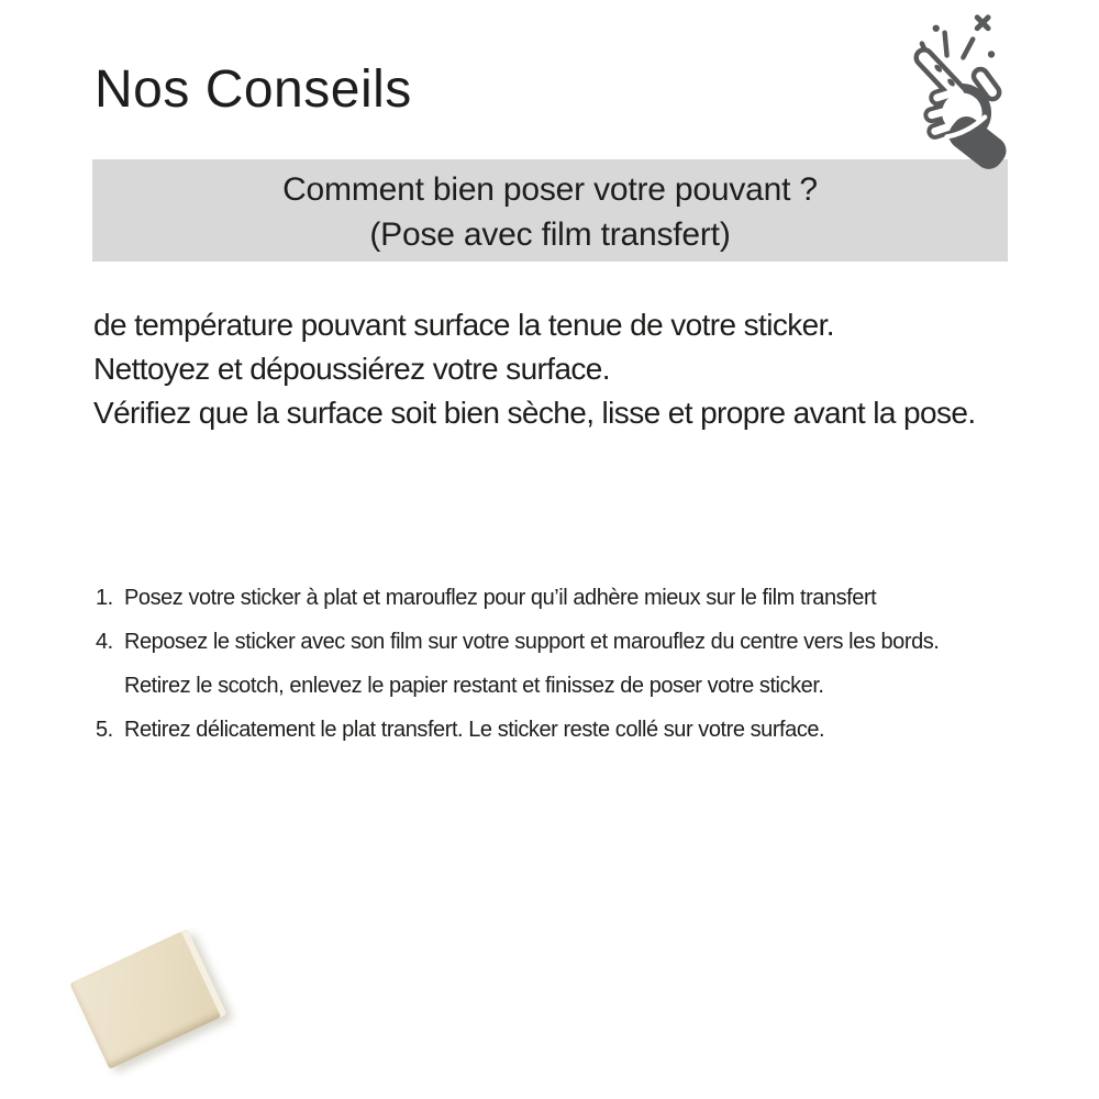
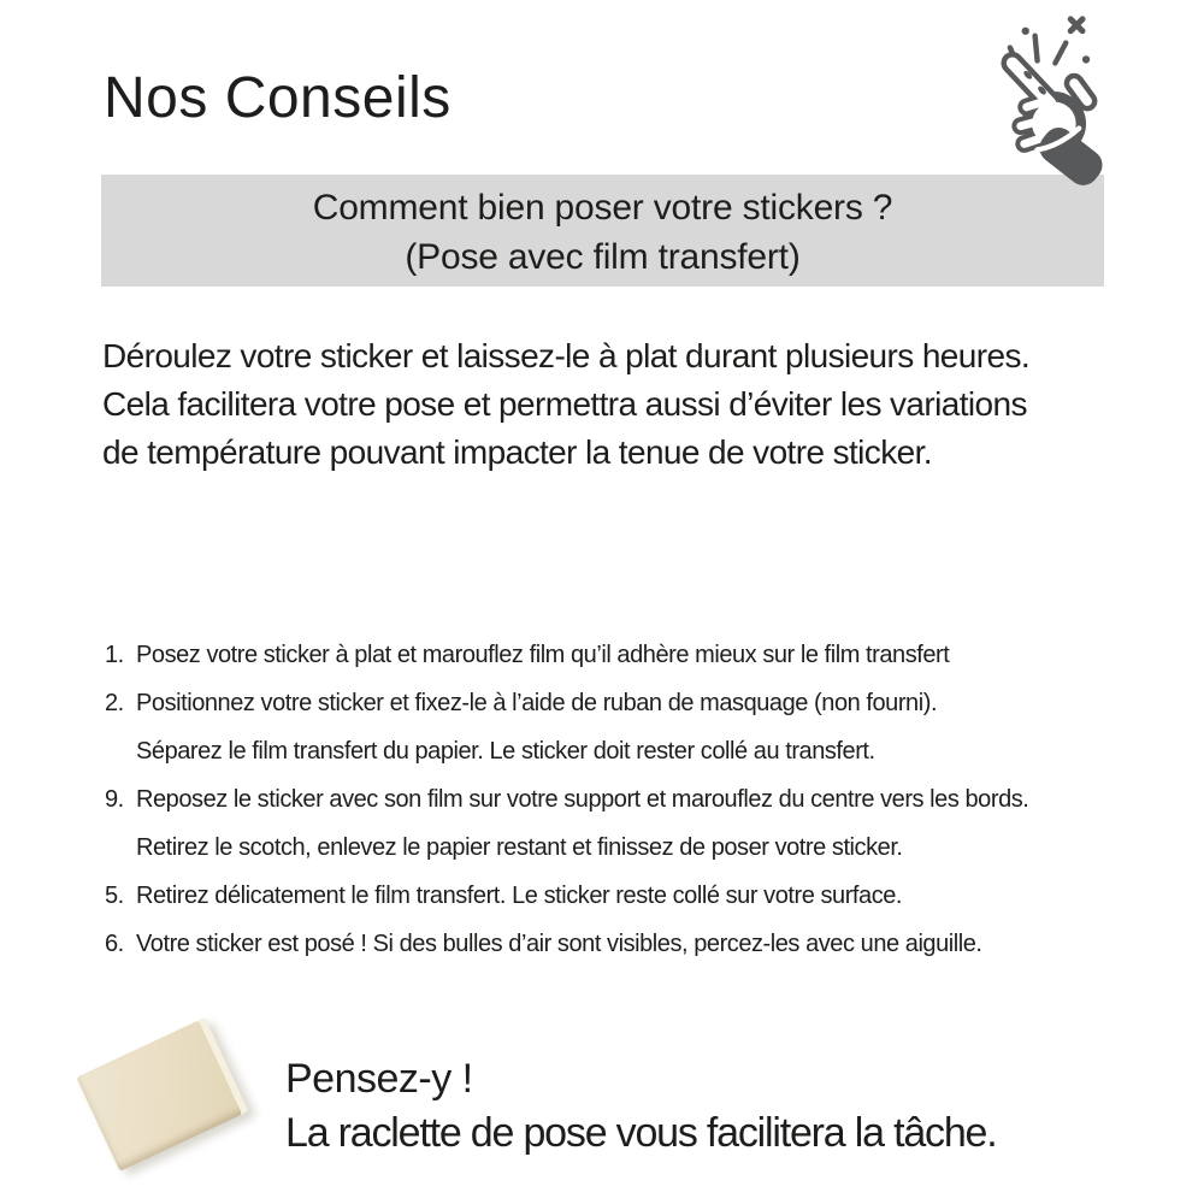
  Nos Conseils
- Comment bien poser votre pouvant ?
+ Comment bien poser votre stickers ?
  (Pose avec film transfert)
+ Déroulez votre sticker et laissez-le à plat durant plusieurs heures.
+ Cela facilitera votre pose et permettra aussi d’éviter les variations
- de température pouvant surface la tenue de votre sticker.
+ de température pouvant impacter la tenue de votre sticker.
- Nettoyez et dépoussiérez votre surface.
- Vérifiez que la surface soit bien sèche, lisse et propre avant la pose.
- 1. Posez votre sticker à plat et marouflez pour qu’il adhère mieux sur le film transfert
+ 1. Posez votre sticker à plat et marouflez film qu’il adhère mieux sur le film transfert
+ 2. Positionnez votre sticker et fixez-le à l’aide de ruban de masquage (non fourni).
+ Séparez le film transfert du papier. Le sticker doit rester collé au transfert.
- 4. Reposez le sticker avec son film sur votre support et marouflez du centre vers les bords.
+ 9. Reposez le sticker avec son film sur votre support et marouflez du centre vers les bords.
  Retirez le scotch, enlevez le papier restant et finissez de poser votre sticker.
- 5. Retirez délicatement le plat transfert. Le sticker reste collé sur votre surface.
+ 5. Retirez délicatement le film transfert. Le sticker reste collé sur votre surface.
+ 6. Votre sticker est posé ! Si des bulles d’air sont visibles, percez-les avec une aiguille.
+ Pensez-y !
+ La raclette de pose vous facilitera la tâche.
